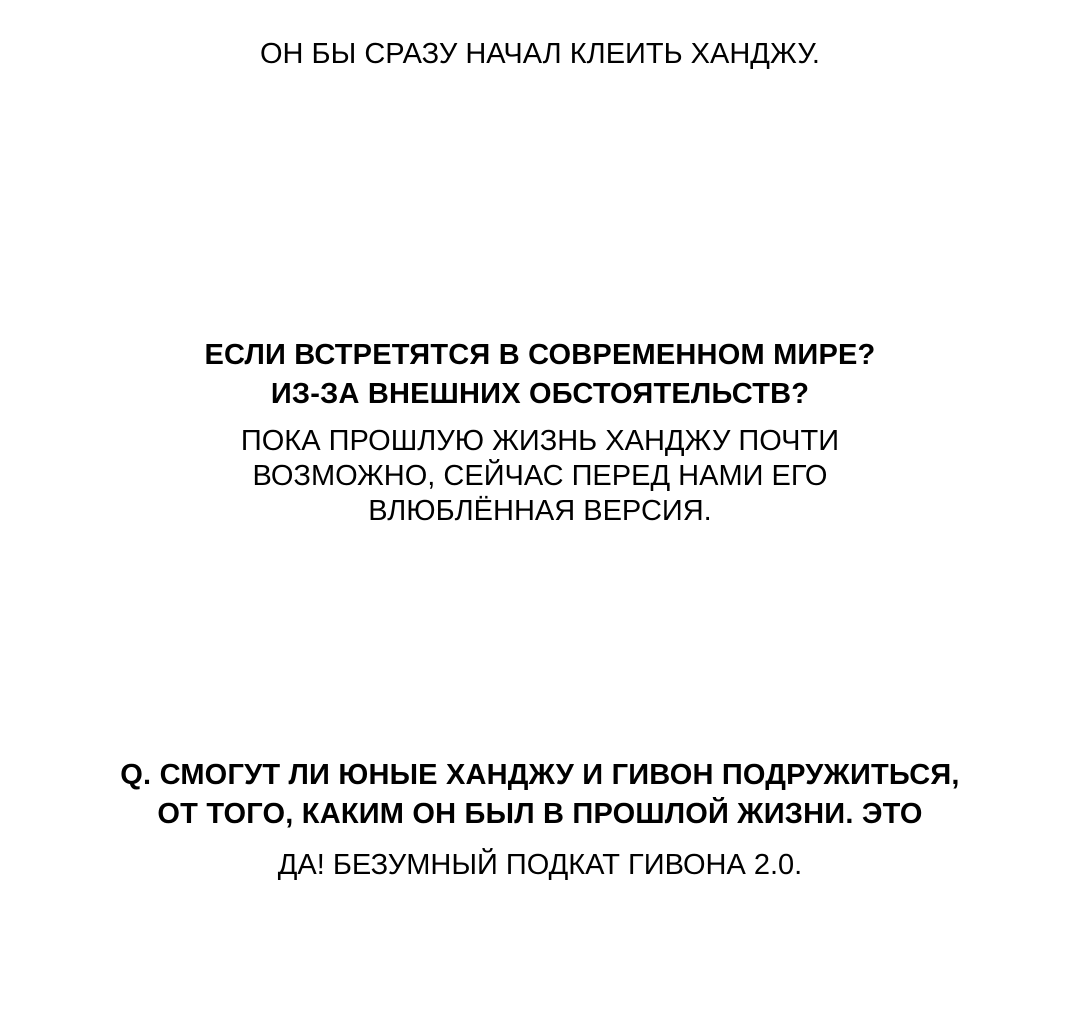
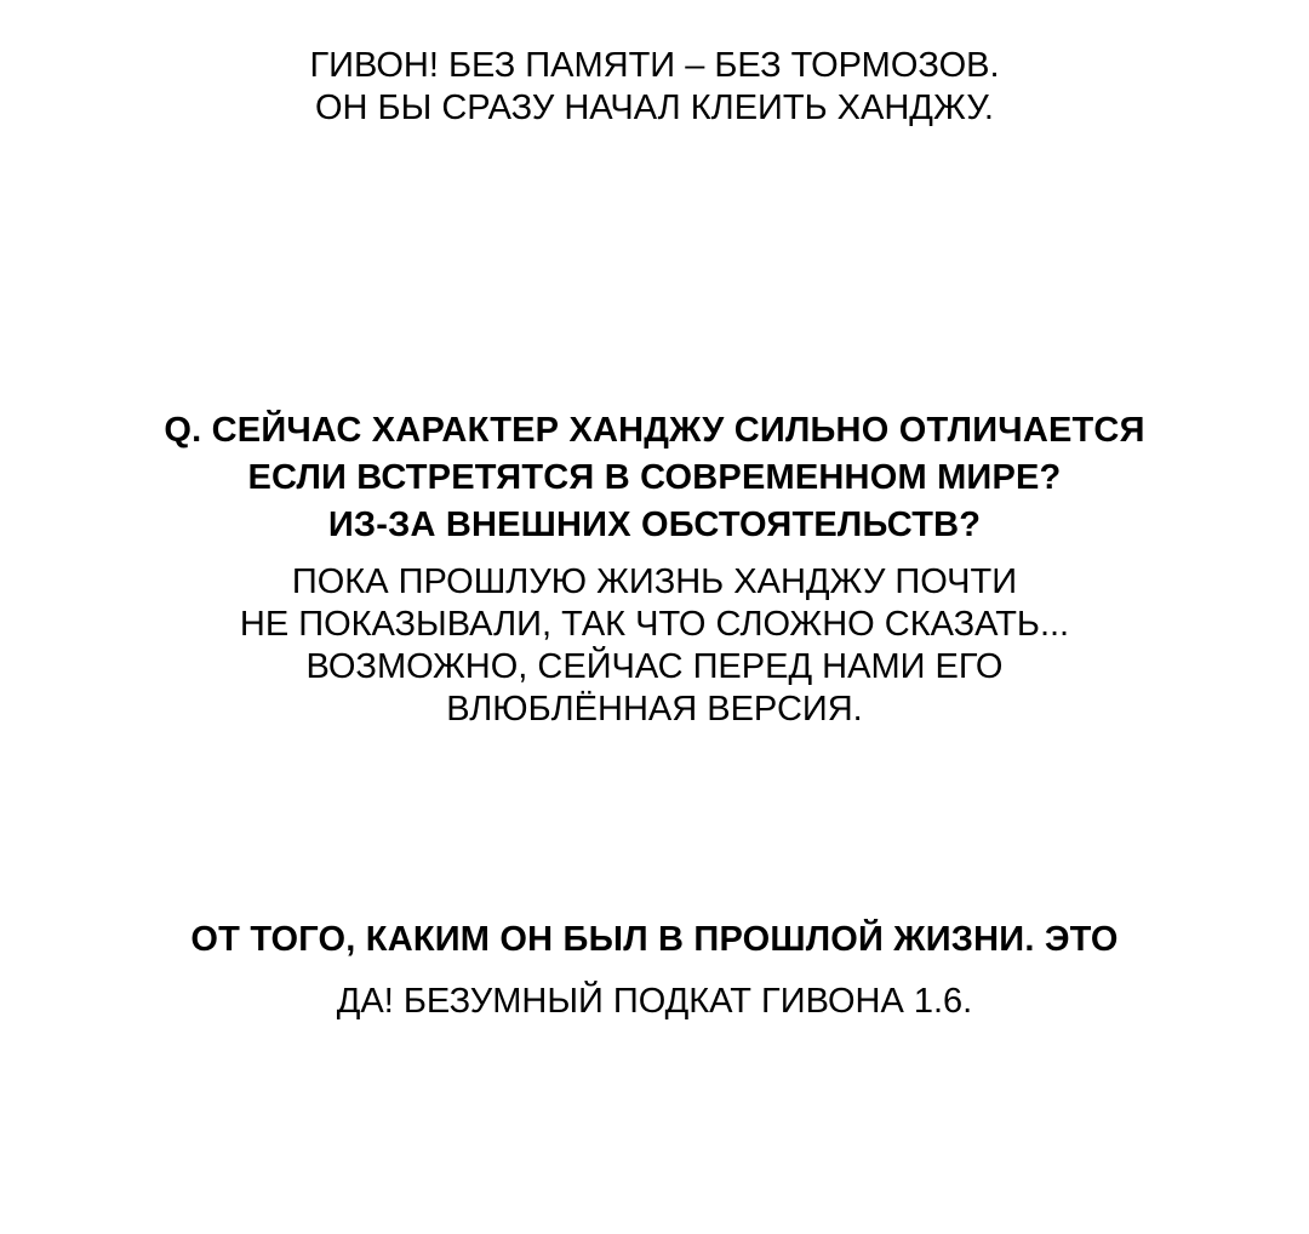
+ ГИВОН! БЕЗ ПАМЯТИ – БЕЗ ТОРМОЗОВ.
  ОН БЫ СРАЗУ НАЧАЛ КЛЕИТЬ ХАНДЖУ.
+ Q. СЕЙЧАС ХАРАКТЕР ХАНДЖУ СИЛЬНО ОТЛИЧАЕТСЯ
  ЕСЛИ ВСТРЕТЯТСЯ В СОВРЕМЕННОМ МИРЕ?
  ИЗ-ЗА ВНЕШНИХ ОБСТОЯТЕЛЬСТВ?
  ПОКА ПРОШЛУЮ ЖИЗНЬ ХАНДЖУ ПОЧТИ
+ НЕ ПОКАЗЫВАЛИ, ТАК ЧТО СЛОЖНО СКАЗАТЬ...
  ВОЗМОЖНО, СЕЙЧАС ПЕРЕД НАМИ ЕГО
  ВЛЮБЛЁННАЯ ВЕРСИЯ.
- Q. СМОГУТ ЛИ ЮНЫЕ ХАНДЖУ И ГИВОН ПОДРУЖИТЬСЯ,
  ОТ ТОГО, КАКИМ ОН БЫЛ В ПРОШЛОЙ ЖИЗНИ. ЭТО
- ДА! БЕЗУМНЫЙ ПОДКАТ ГИВОНА 2.0.
+ ДА! БЕЗУМНЫЙ ПОДКАТ ГИВОНА 1.6.
